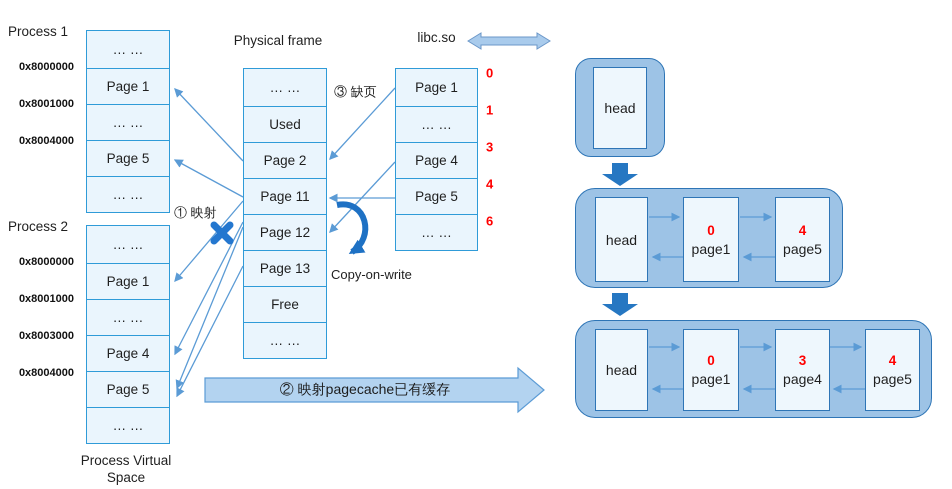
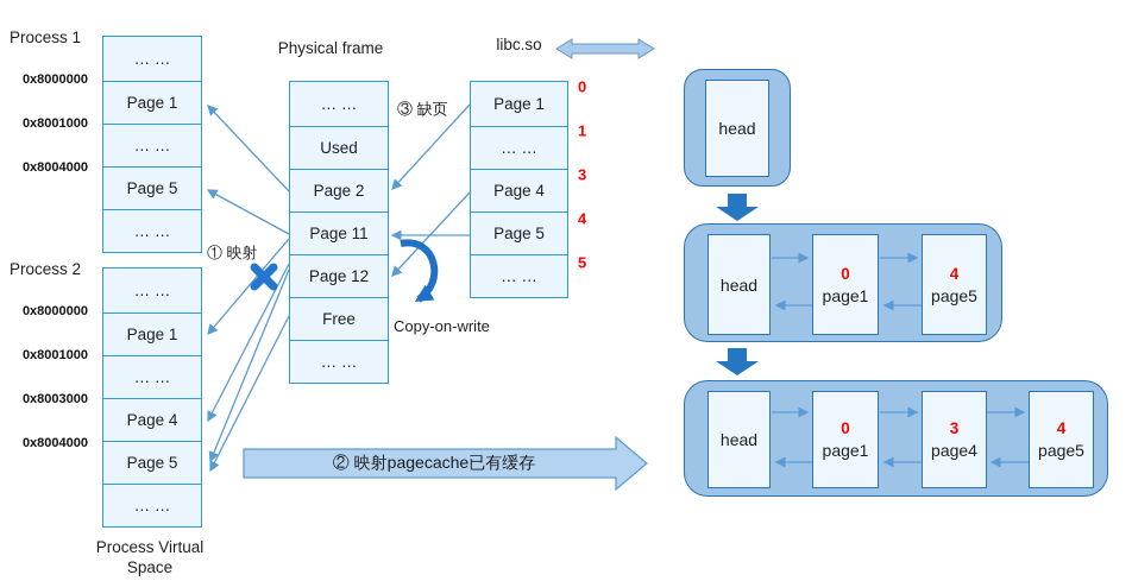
  Process 1
  Process 2
  Process Virtual Space
  Physical frame
  libc.so
  ① 映射
  ③ 缺页
  Copy-on-write
  ② 映射pagecache已有缓存
  … …
  Page 1
  … …
  Page 5
  … …
  0x8000000
  0x8001000
  0x8004000
  … …
  Page 1
  … …
  Page 4
  Page 5
  … …
  0x8000000
  0x8001000
  0x8003000
  0x8004000
  … …
  Used
  Page 2
  Page 11
  Page 12
- Page 13
  Free
  … …
  Page 1
  … …
  Page 4
  Page 5
  … …
  0
  1
  3
  4
- 6
+ 5
  head
  head
  0
  page1
  4
  page5
  head
  0
  page1
  3
  page4
  4
  page5
